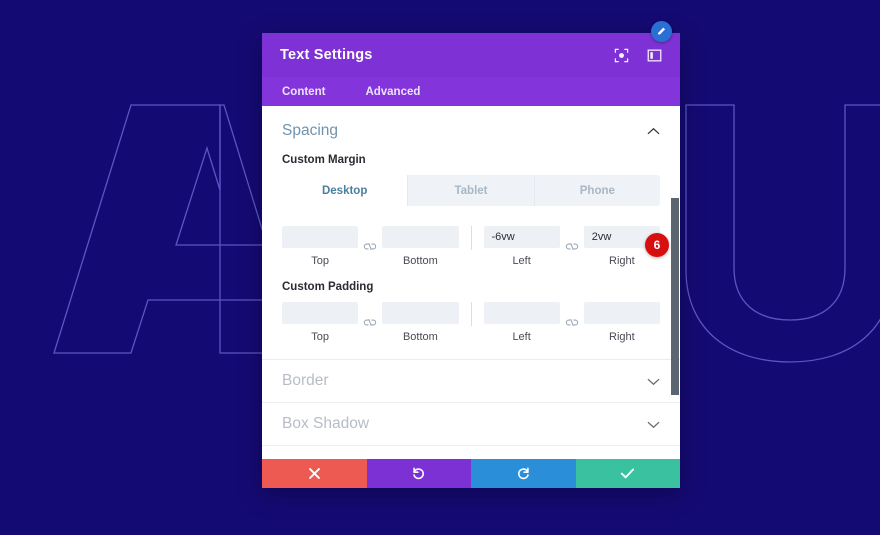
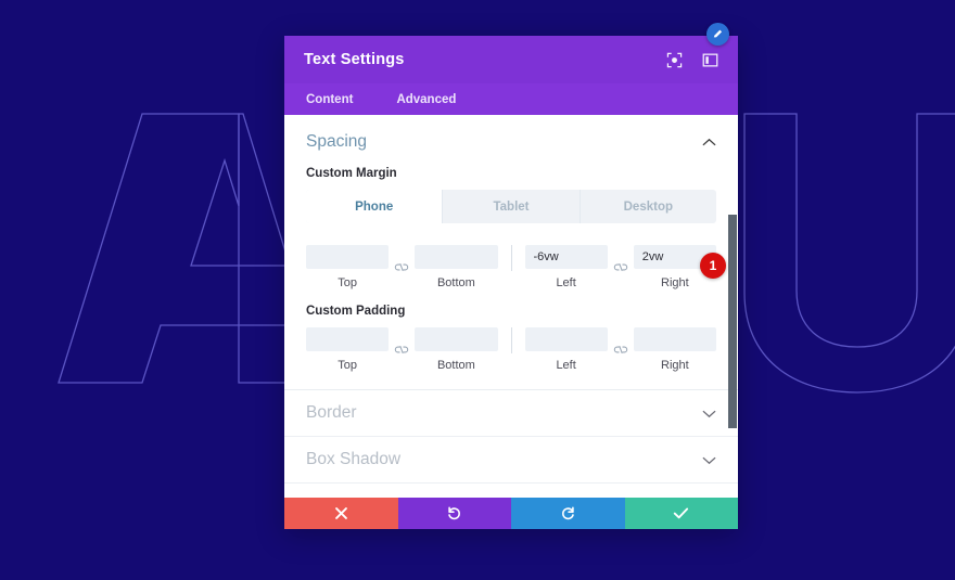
  Text Settings
  Content
  Advanced
  Spacing
  Custom Margin
- Desktop
+ Phone
  Tablet
- Phone
+ Desktop
  Top
  Bottom
  -6vw
  Left
  2vw
  Right
- 6
+ 1
  Custom Padding
  Top
  Bottom
  Left
  Right
  Border
  Box Shadow
